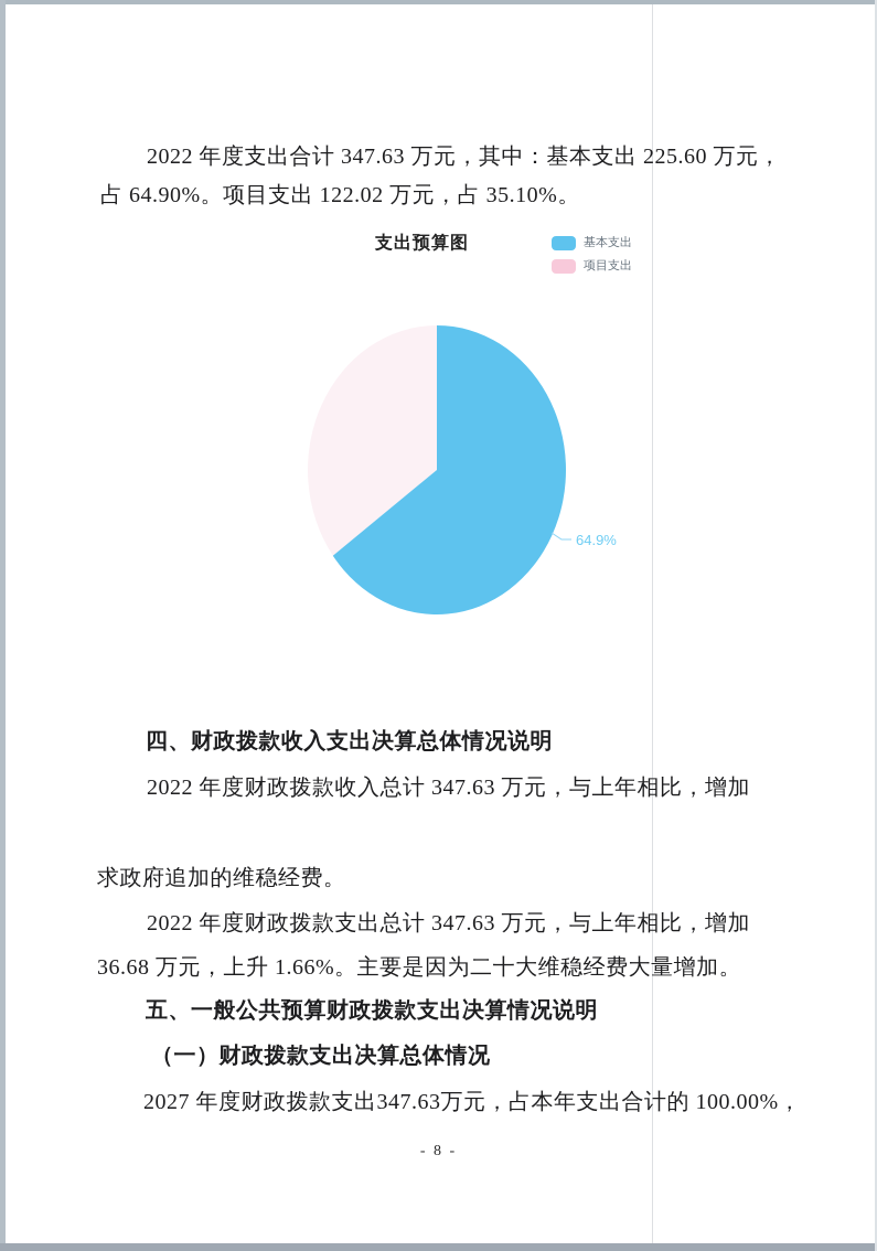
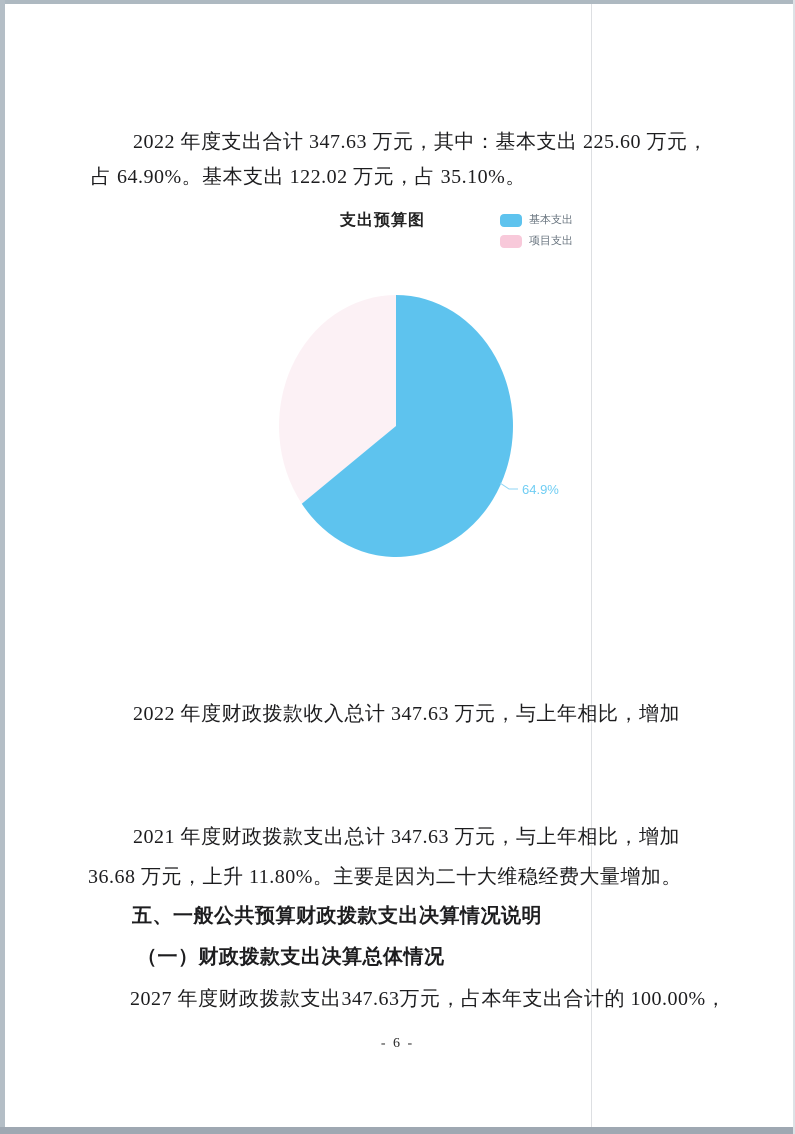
  2022 年度支出合计 347.63 万元，其中：基本支出 225.60 万元，
- 占 64.90%。项目支出 122.02 万元，占 35.10%。
+ 占 64.90%。基本支出 122.02 万元，占 35.10%。
  支出预算图
  基本支出
  项目支出
  64.9%
- 四、财政拨款收入支出决算总体情况说明
  2022 年度财政拨款收入总计 347.63 万元，与上年相比，增加
- 求政府追加的维稳经费。
- 2022 年度财政拨款支出总计 347.63 万元，与上年相比，增加
+ 2021 年度财政拨款支出总计 347.63 万元，与上年相比，增加
- 36.68 万元，上升 1.66%。主要是因为二十大维稳经费大量增加。
+ 36.68 万元，上升 11.80%。主要是因为二十大维稳经费大量增加。
  五、一般公共预算财政拨款支出决算情况说明
  （一）财政拨款支出决算总体情况
  2027 年度财政拨款支出347.63万元，占本年支出合计的 100.00%，
- - 8 -
+ - 6 -
